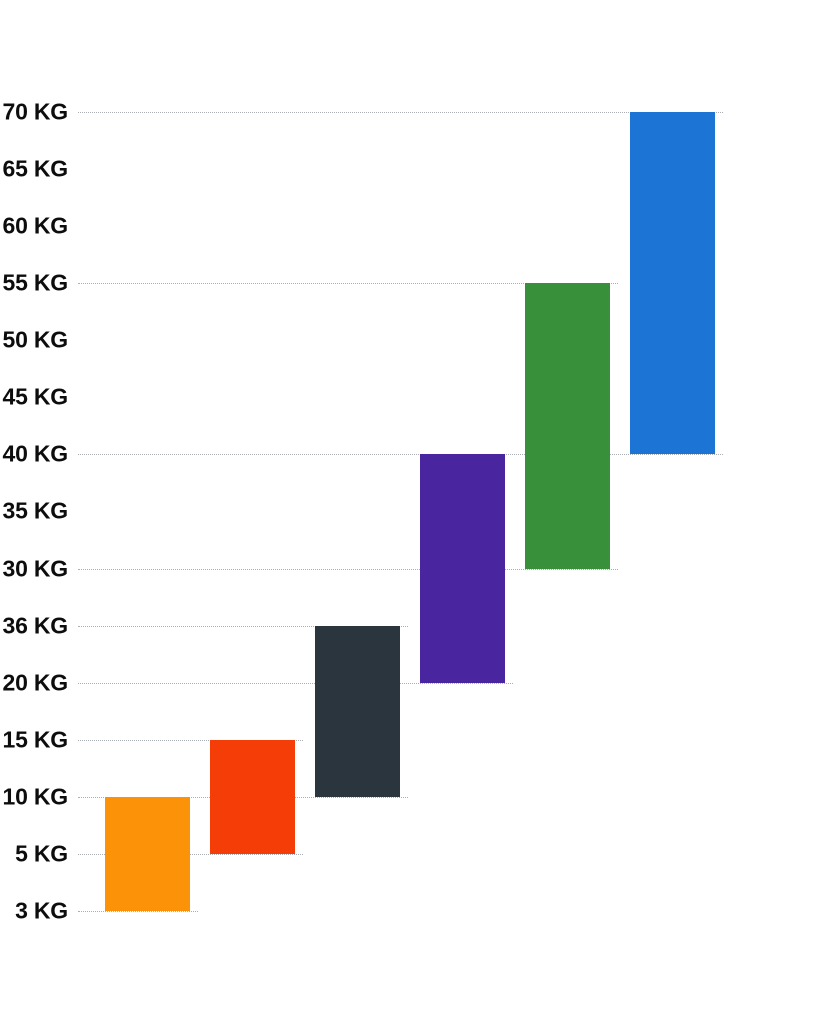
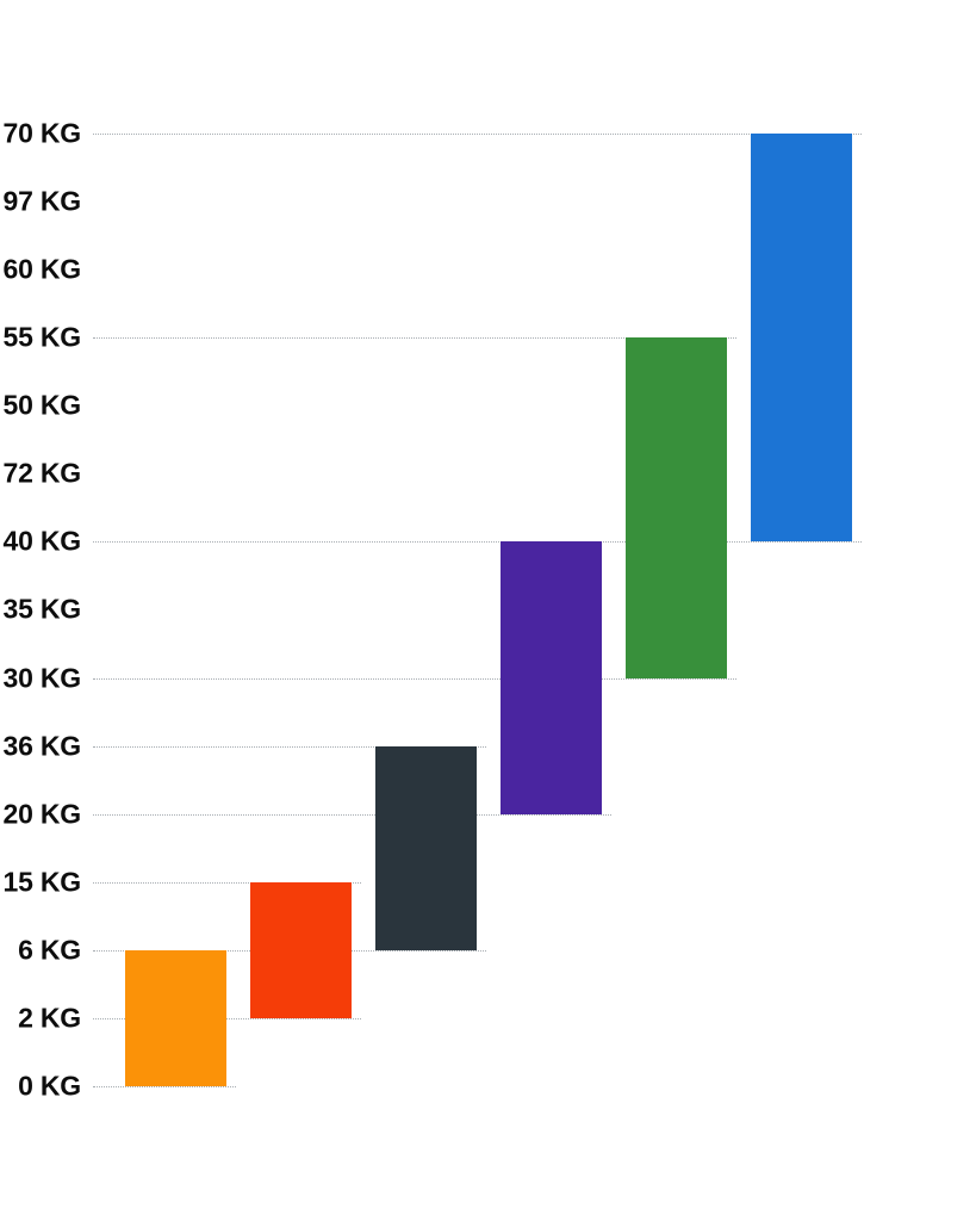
  70 KG
- 65 KG
+ 97 KG
  60 KG
  55 KG
  50 KG
- 45 KG
+ 72 KG
  40 KG
  35 KG
  30 KG
  36 KG
  20 KG
  15 KG
- 10 KG
+ 6 KG
- 5 KG
+ 2 KG
- 3 KG
+ 0 KG
